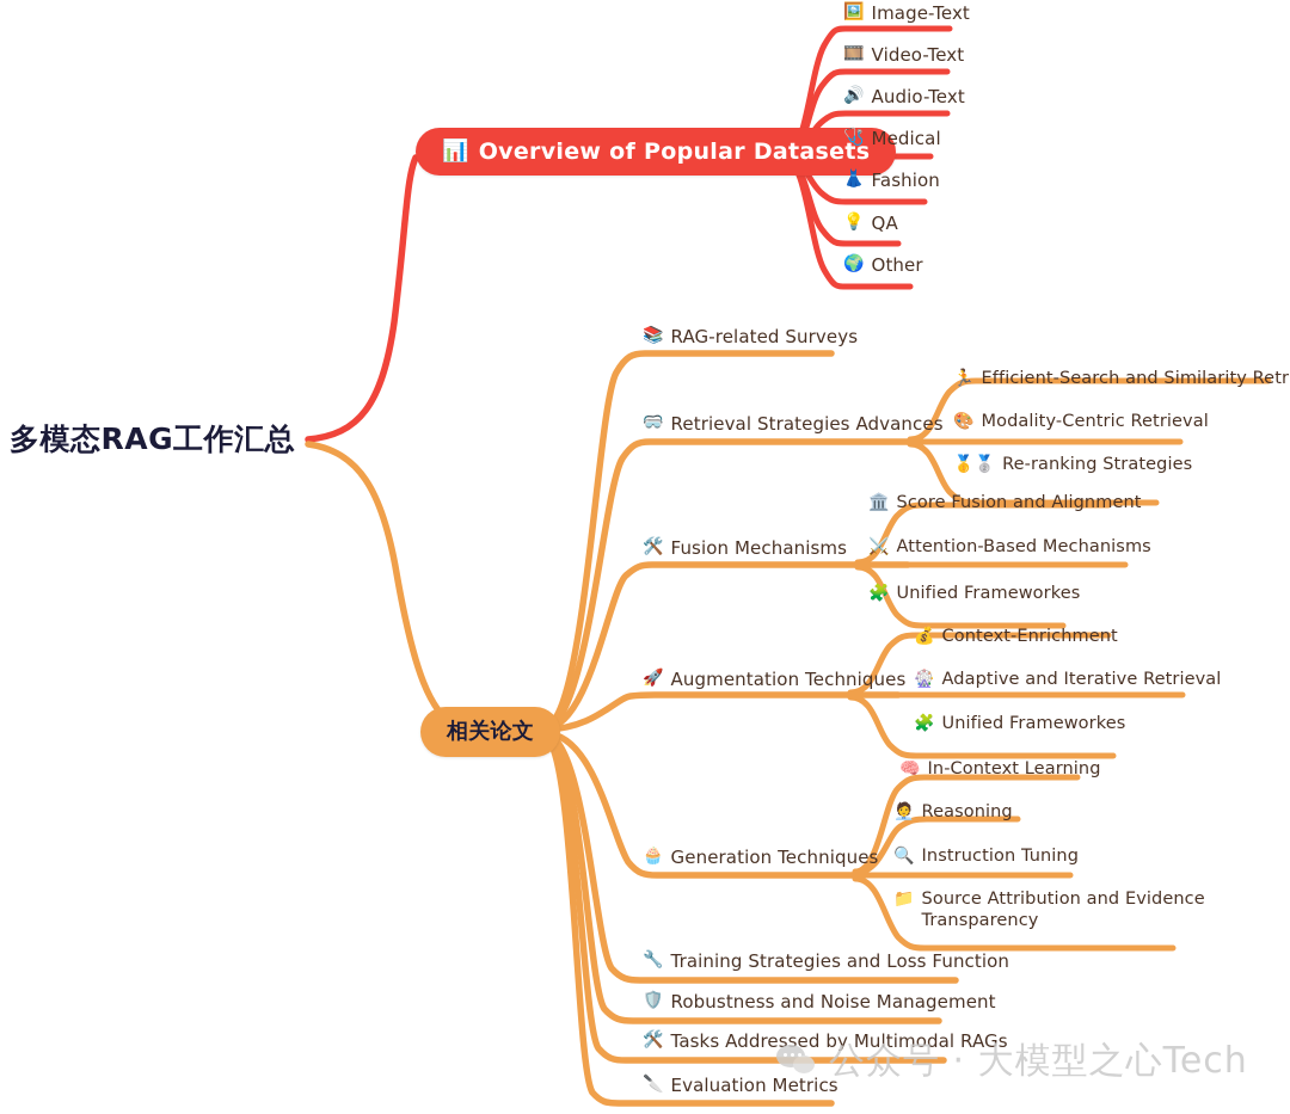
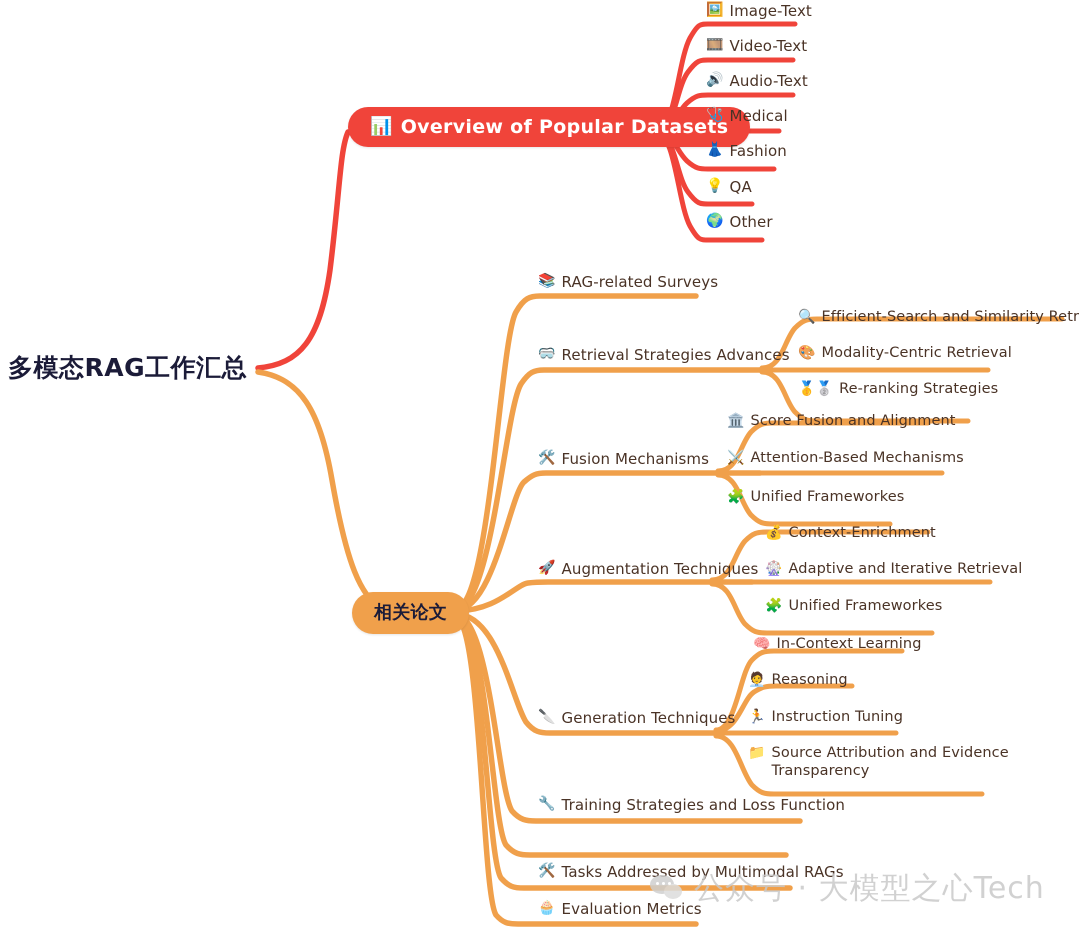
  多模态RAG工作汇总
  📊
  Overview of Popular Datasets
  相关论文
  🖼️
  Image-Text
  🎞️
  Video-Text
  🔊
  Audio-Text
  🩺
  Medical
  👗
  Fashion
  💡
  QA
  🌍
  Other
  📚
  RAG-related Surveys
  🥽
  Retrieval Strategies Advances
- 🏃
+ 🔍
  Efficient-Search and Similarity Retr
  🎨
  Modality-Centric Retrieval
  🥇🥈
  Re-ranking Strategies
  🛠️
  Fusion Mechanisms
  🏛️
  Score Fusion and Alignment
  ⚔️
  Attention-Based Mechanisms
  🧩
  Unified Frameworkes
  🚀
  Augmentation Techniques
  💰
  Context-Enrichment
  🎡
  Adaptive and Iterative Retrieval
  🧩
  Unified Frameworkes
- 🧁
+ 🔪
  Generation Techniques
  🧠
  In-Context Learning
  🧑‍💼
  Reasoning
- 🔍
+ 🏃
  Instruction Tuning
  📁
  Source Attribution and Evidence Transparency
  🔧
  Training Strategies and Loss Function
- 🛡️
- Robustness and Noise Management
  🛠️
  Tasks Addressed by Multimodal RAGs
- 🔪
+ 🧁
  Evaluation Metrics
  公众号 · 大模型之心Tech
